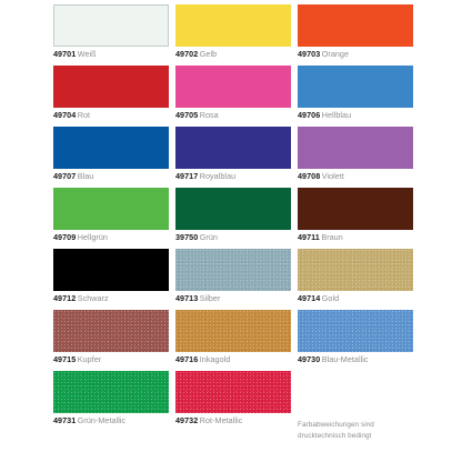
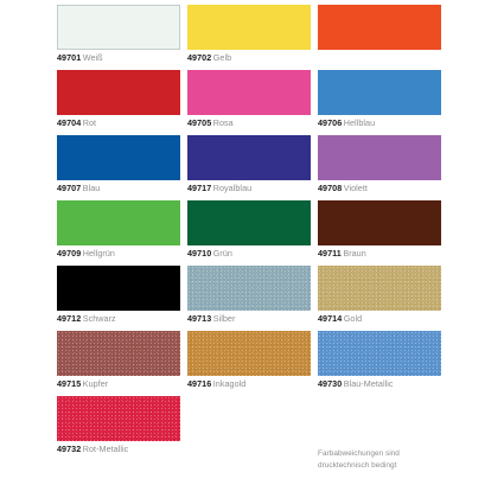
  49701 Weiß
  49702 Gelb
- 49703 Orange
  49704 Rot
  49705 Rosa
  49706 Hellblau
  49707 Blau
  49717 Royalblau
  49708 Violett
  49709 Hellgrün
- 39750 Grün
+ 49710 Grün
  49711 Braun
  49712 Schwarz
  49713 Silber
  49714 Gold
  49715 Kupfer
  49716 Inkagold
  49730 Blau-Metallic
- 49731 Grün-Metallic
  49732 Rot-Metallic
